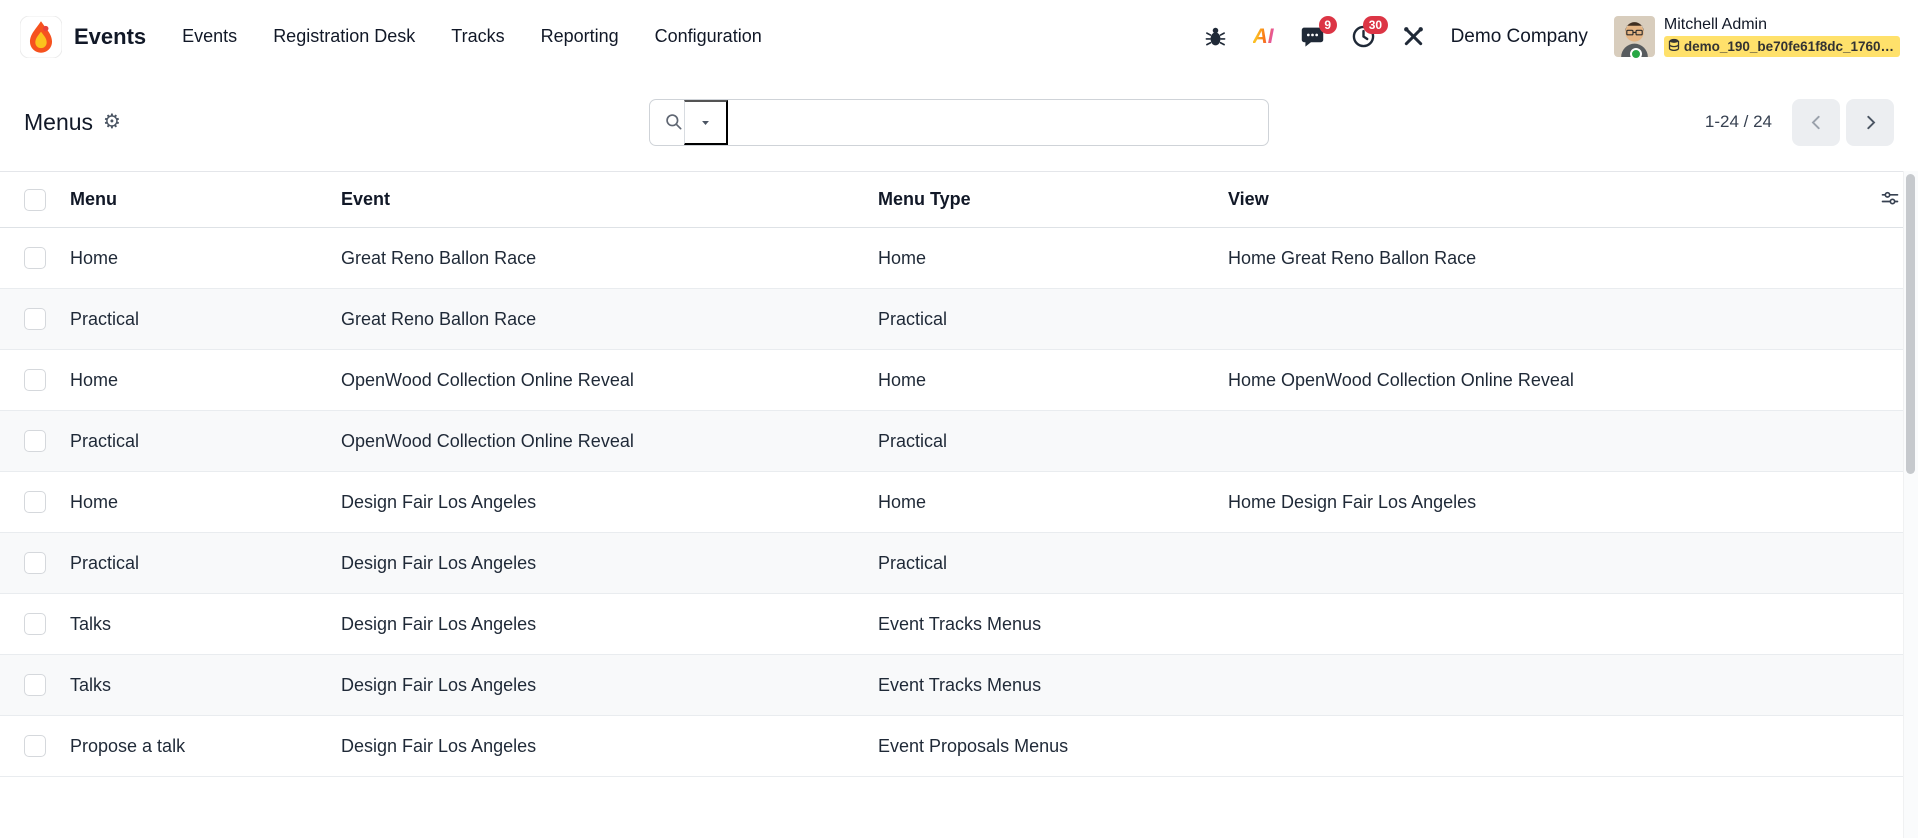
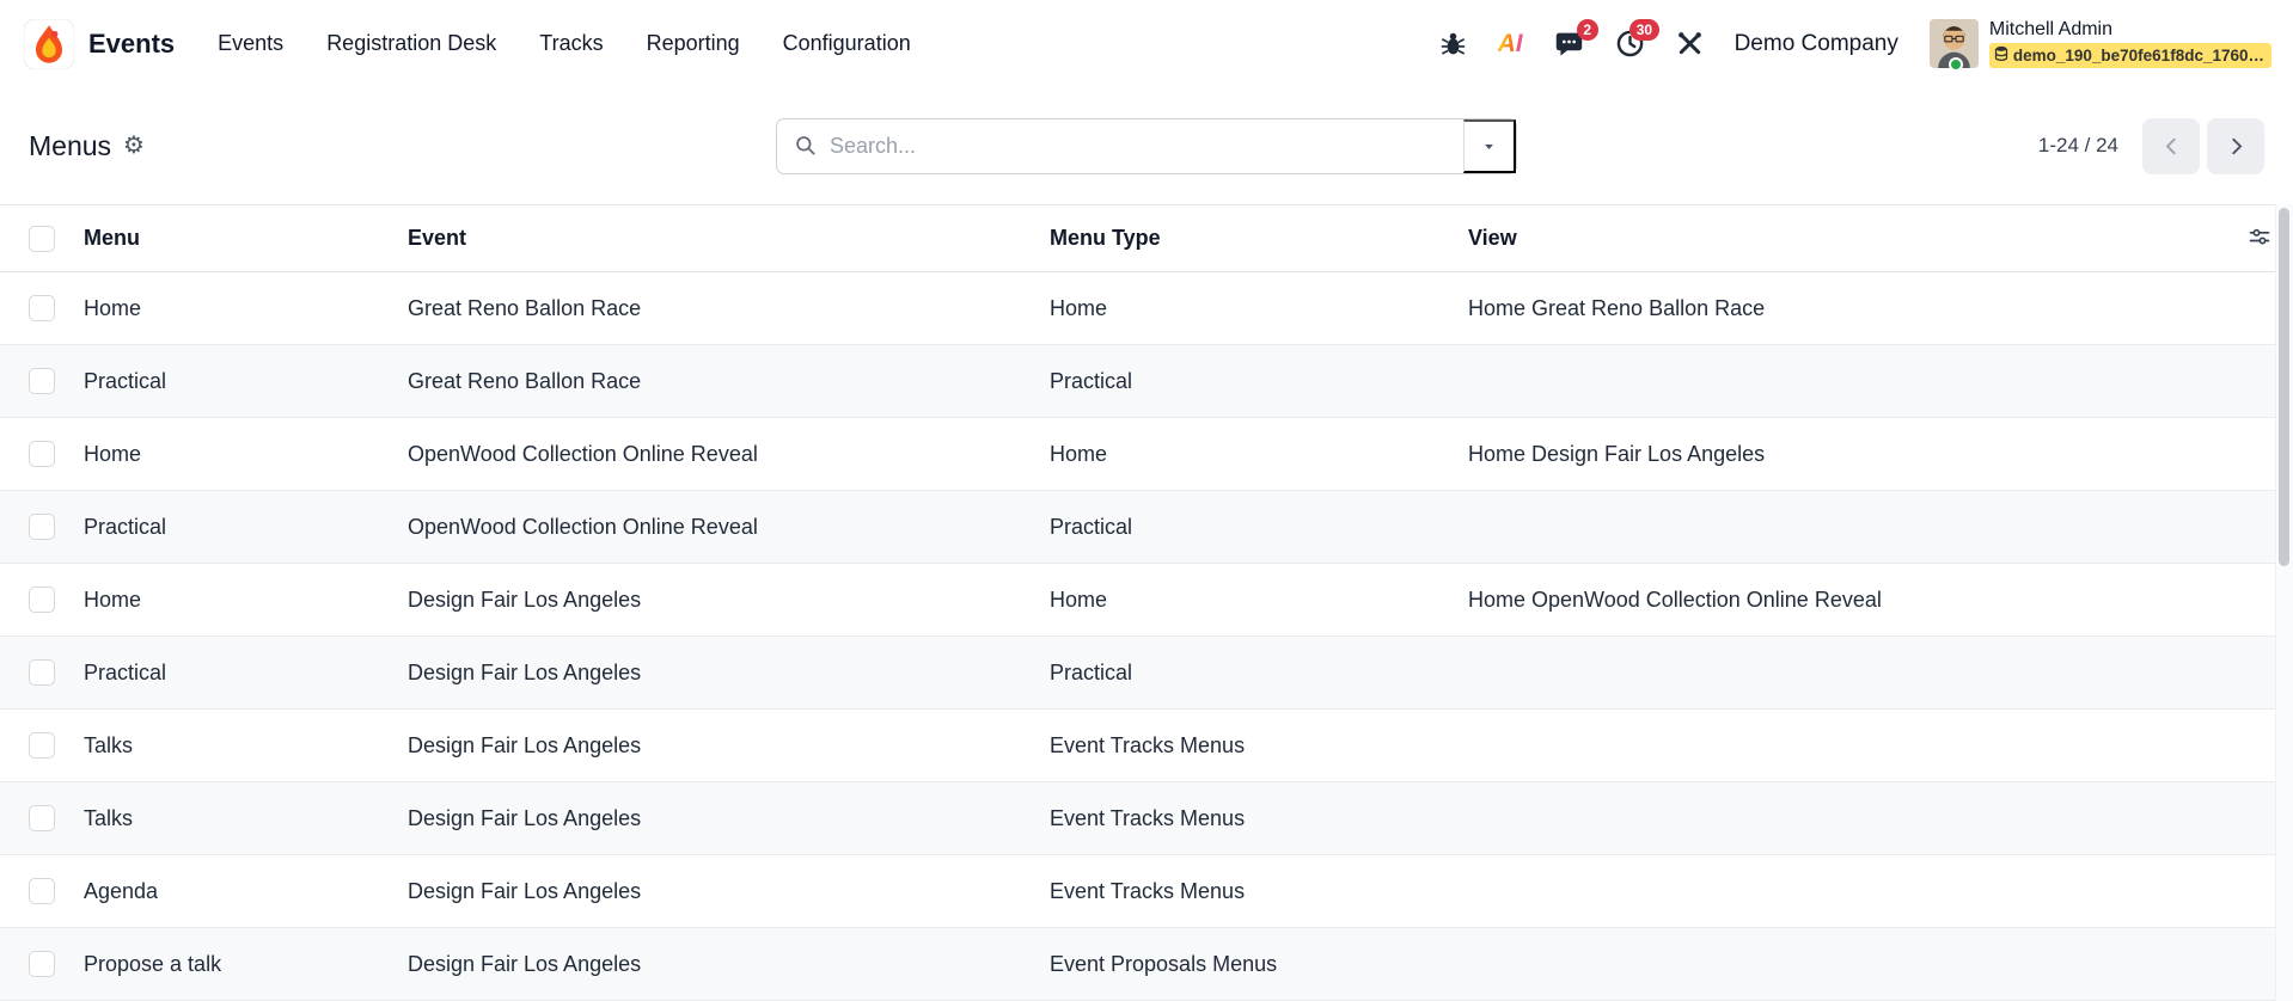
  Events
  Events
  Registration Desk
  Tracks
  Reporting
  Configuration
  AI
- 9
+ 2
  30
  Demo Company
  Mitchell Admin
  demo_190_be70fe61f8dc_1760…
  Menus
  ⚙
+ Search...
  1-24 / 24
  	Menu	Event	Menu Type	View
  	Home	Great Reno Ballon Race	Home	Home Great Reno Ballon Race
  	Practical	Great Reno Ballon Race	Practical
- 	Home	OpenWood Collection Online Reveal	Home	Home OpenWood Collection Online Reveal
+ 	Home	OpenWood Collection Online Reveal	Home	Home Design Fair Los Angeles
  	Practical	OpenWood Collection Online Reveal	Practical
- 	Home	Design Fair Los Angeles	Home	Home Design Fair Los Angeles
+ 	Home	Design Fair Los Angeles	Home	Home OpenWood Collection Online Reveal
  	Practical	Design Fair Los Angeles	Practical
  	Talks	Design Fair Los Angeles	Event Tracks Menus
  	Talks	Design Fair Los Angeles	Event Tracks Menus
+ 	Agenda	Design Fair Los Angeles	Event Tracks Menus
  	Propose a talk	Design Fair Los Angeles	Event Proposals Menus
